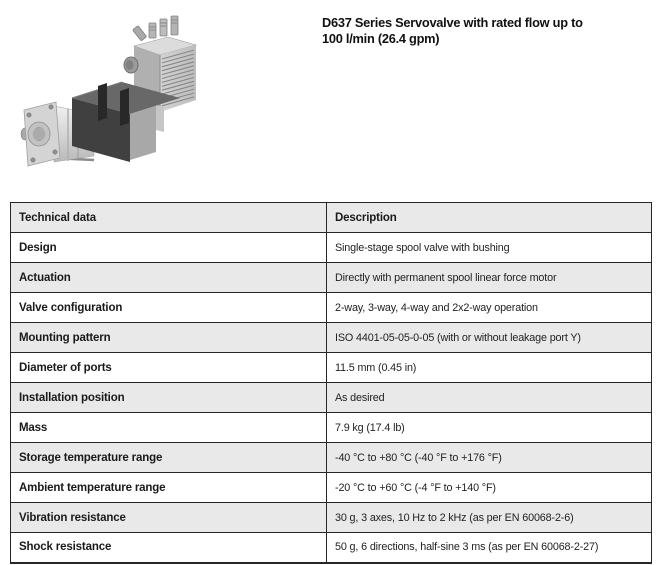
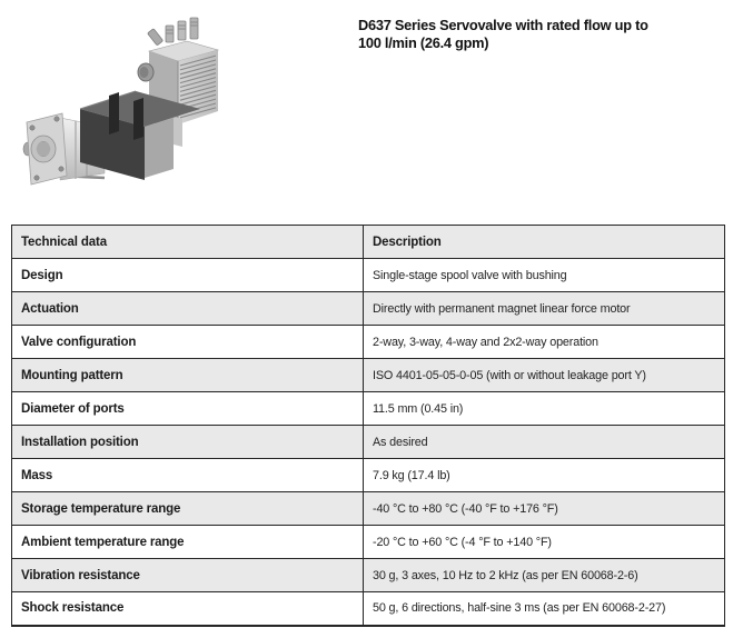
  D637 Series Servovalve with rated flow up to
  100 l/min (26.4 gpm)
  Technical data	Description
  Design	Single-stage spool valve with bushing
- Actuation	Directly with permanent spool linear force motor
+ Actuation	Directly with permanent magnet linear force motor
  Valve configuration	2-way, 3-way, 4-way and 2x2-way operation
  Mounting pattern	ISO 4401-05-05-0-05 (with or without leakage port Y)
  Diameter of ports	11.5 mm (0.45 in)
  Installation position	As desired
  Mass	7.9 kg (17.4 lb)
  Storage temperature range	-40 °C to +80 °C (-40 °F to +176 °F)
  Ambient temperature range	-20 °C to +60 °C (-4 °F to +140 °F)
  Vibration resistance	30 g, 3 axes, 10 Hz to 2 kHz (as per EN 60068-2-6)
  Shock resistance	50 g, 6 directions, half-sine 3 ms (as per EN 60068-2-27)
